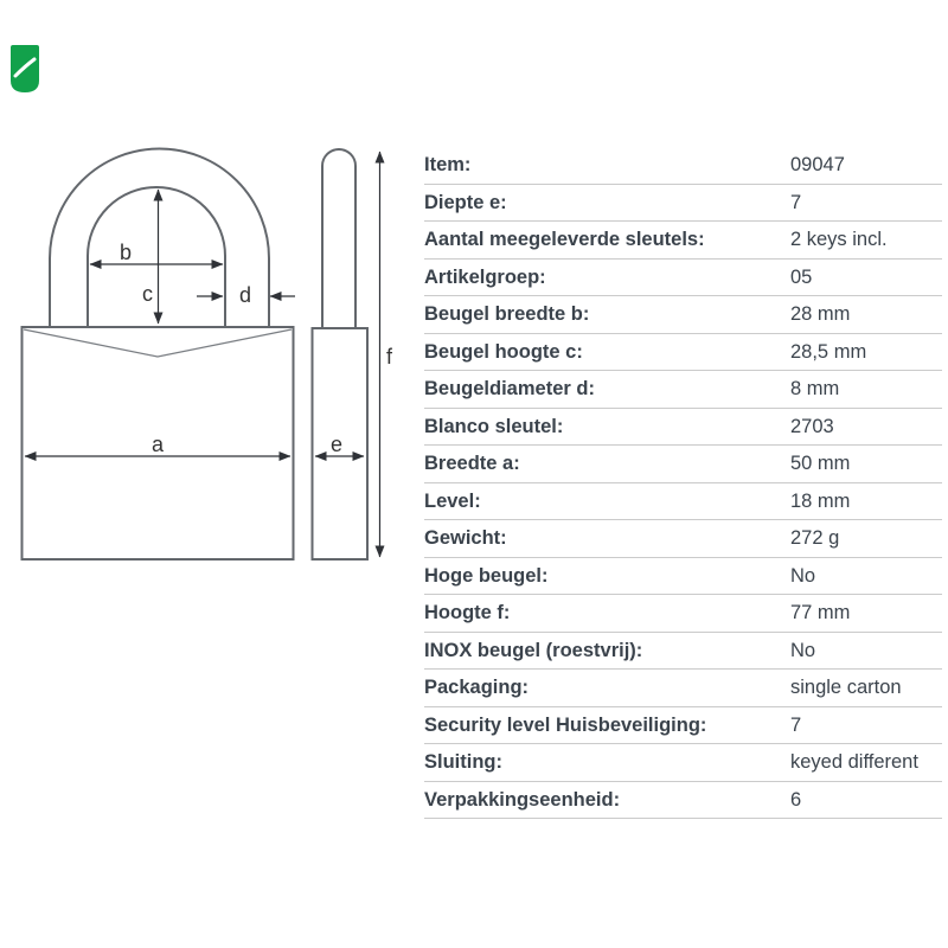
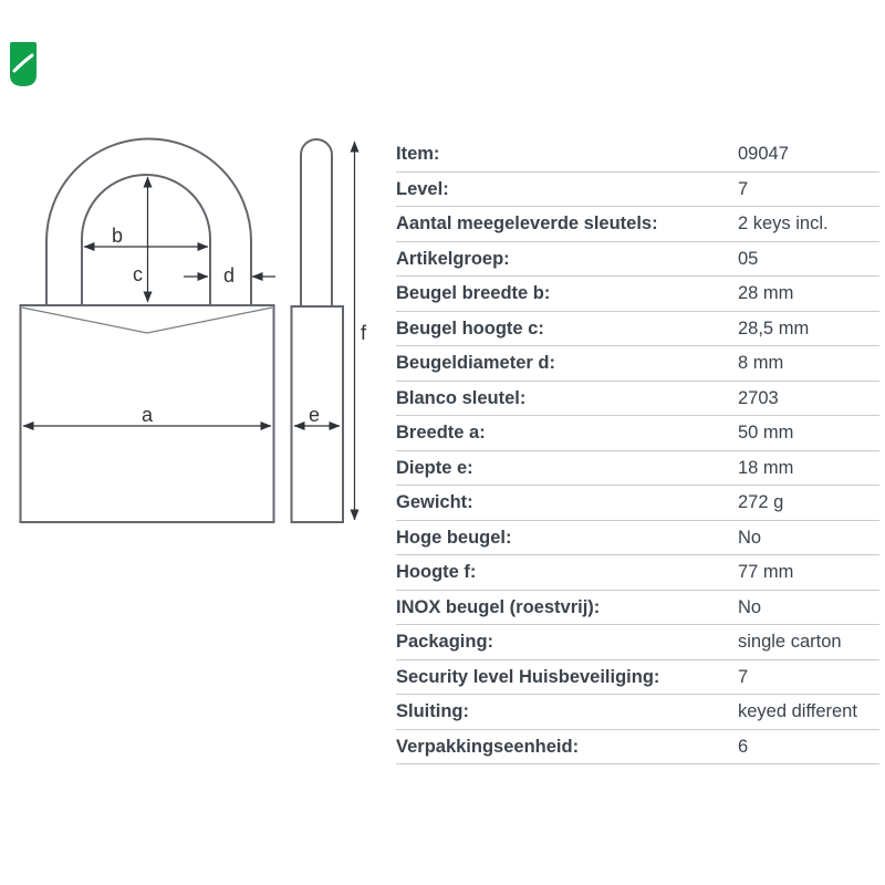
  b
  c
  d
  a
  e
  f
  Item:
  09047
- Diepte e:
+ Level:
  7
  Aantal meegeleverde sleutels:
  2 keys incl.
  Artikelgroep:
  05
  Beugel breedte b:
  28 mm
  Beugel hoogte c:
  28,5 mm
  Beugeldiameter d:
  8 mm
  Blanco sleutel:
  2703
  Breedte a:
  50 mm
- Level:
+ Diepte e:
  18 mm
  Gewicht:
  272 g
  Hoge beugel:
  No
  Hoogte f:
  77 mm
  INOX beugel (roestvrij):
  No
  Packaging:
  single carton
  Security level Huisbeveiliging:
  7
  Sluiting:
  keyed different
  Verpakkingseenheid:
  6
